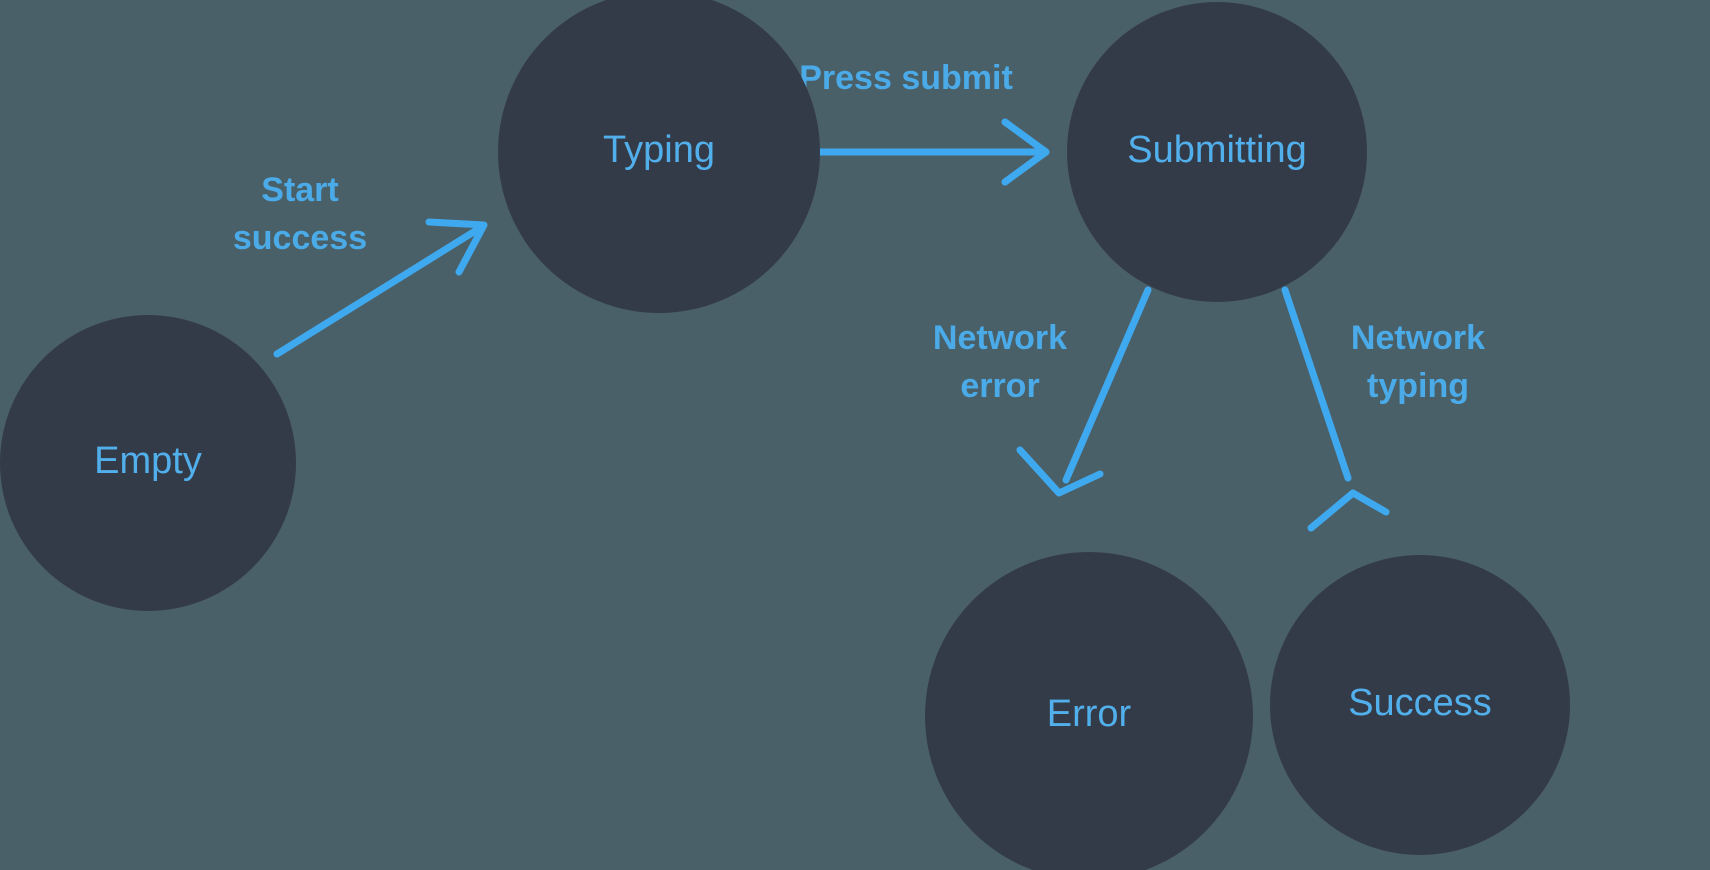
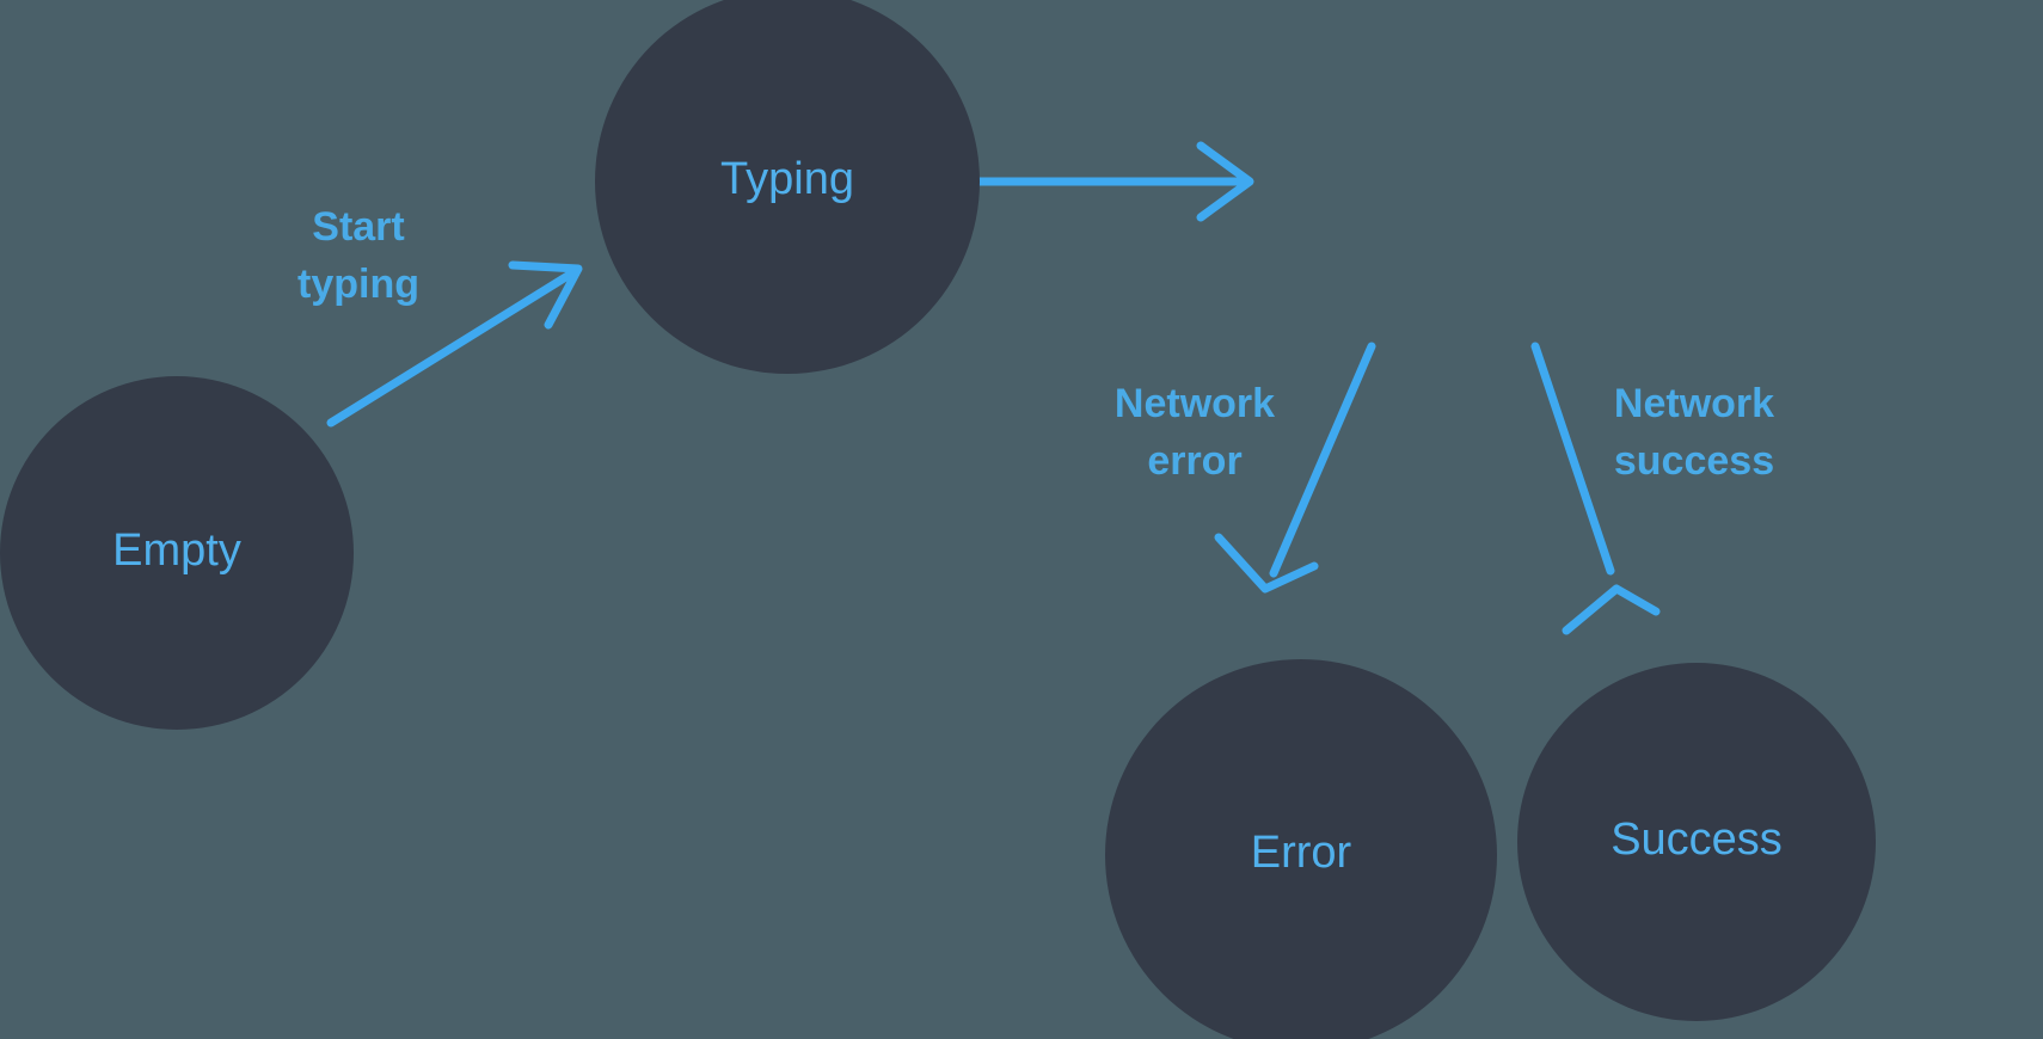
  Start
- success
+ typing
- Press submit
  Network
  error
  Network
- typing
+ success
  Empty
  Typing
- Submitting
  Error
  Success
